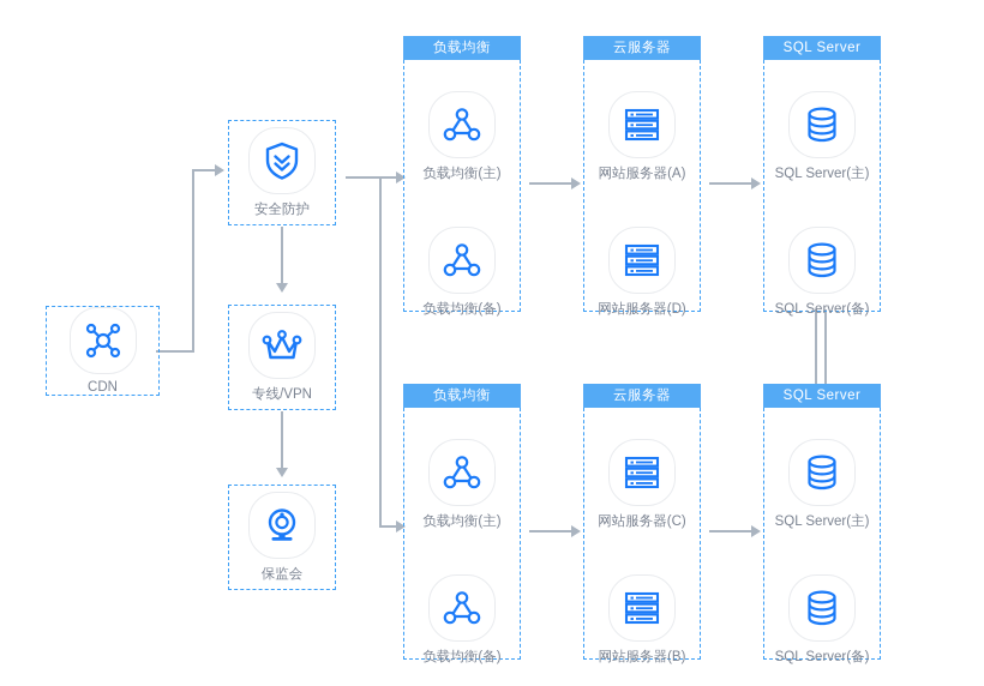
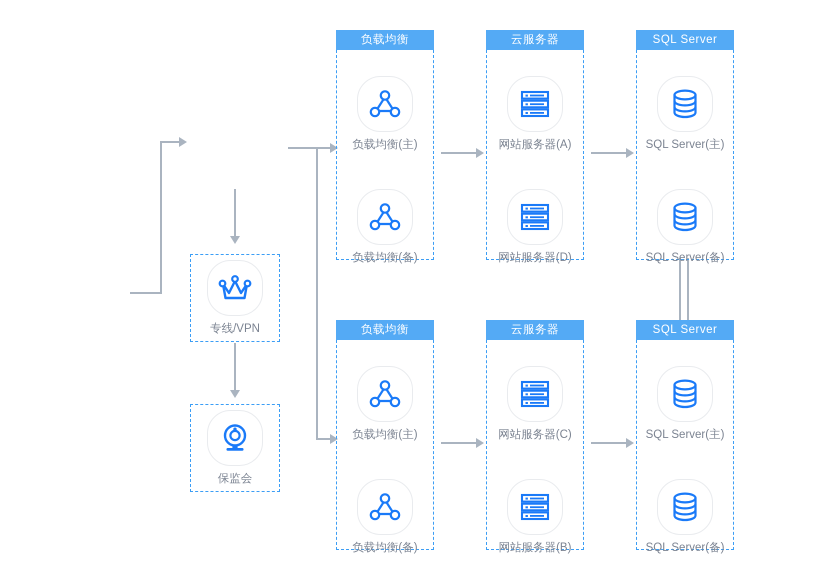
- CDN
- 安全防护
  专线/VPN
  保监会
  负载均衡
  负载均衡(主)
  负载均衡(备)
  云服务器
  网站服务器(A)
  网站服务器(D)
  SQL Server
  SQL Server(主)
  SQL Server(备)
  负载均衡
  负载均衡(主)
  负载均衡(备)
  云服务器
  网站服务器(C)
  网站服务器(B)
  SQL Server
  SQL Server(主)
  SQL Server(备)
